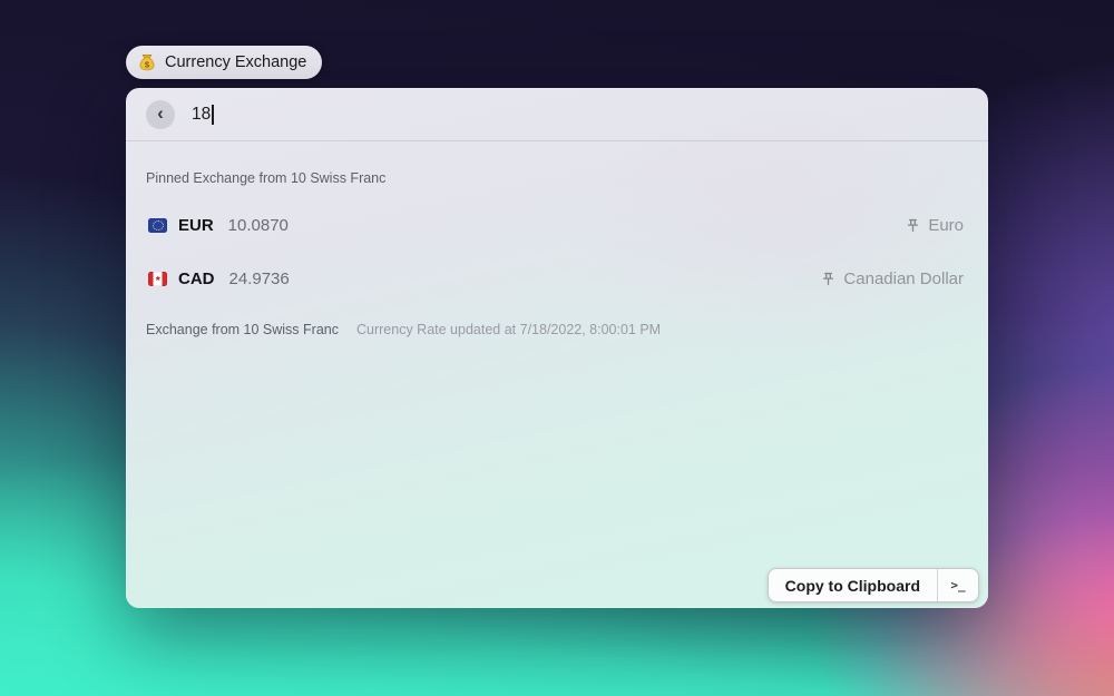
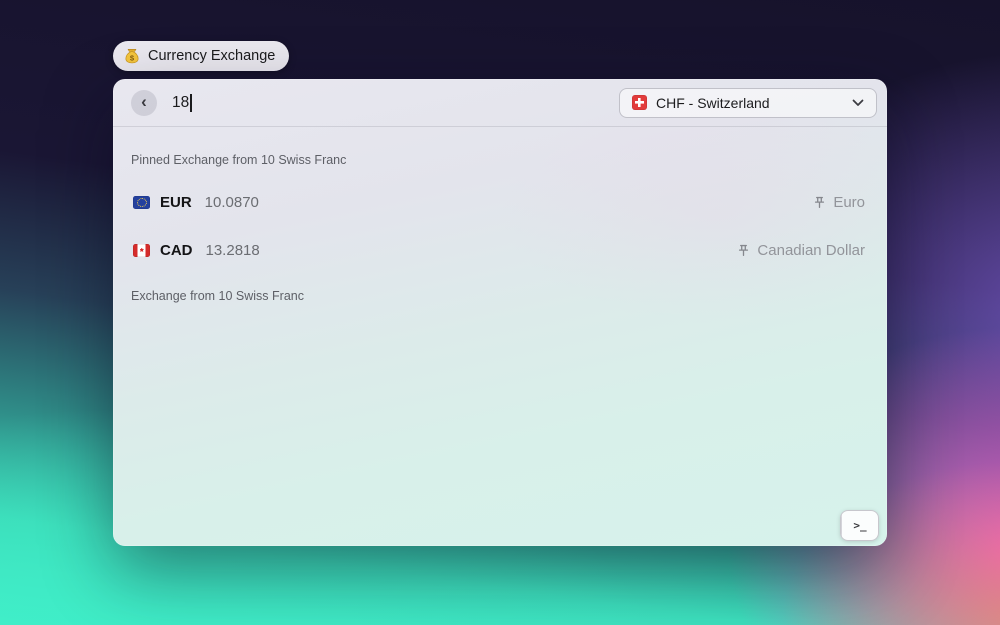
  $
  Currency Exchange
  ‹
  18
+ CHF - Switzerland
  Pinned Exchange from 10 Swiss Franc
  EUR
  10.0870
  Euro
  CAD
- 24.9736
+ 13.2818
  Canadian Dollar
  Exchange from 10 Swiss Franc
- Currency Rate updated at 7/18/2022, 8:00:01 PM
- Copy to Clipboard
  >_
